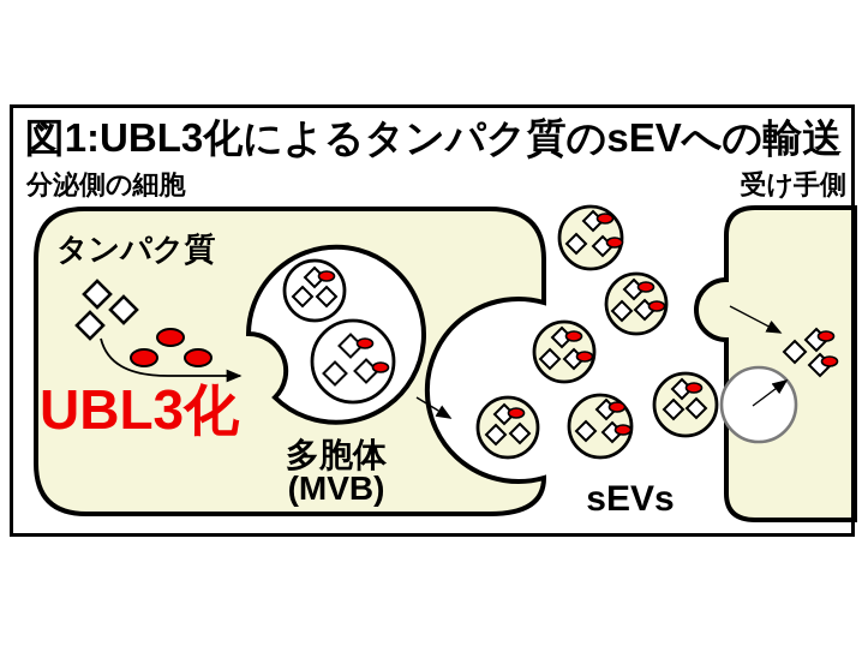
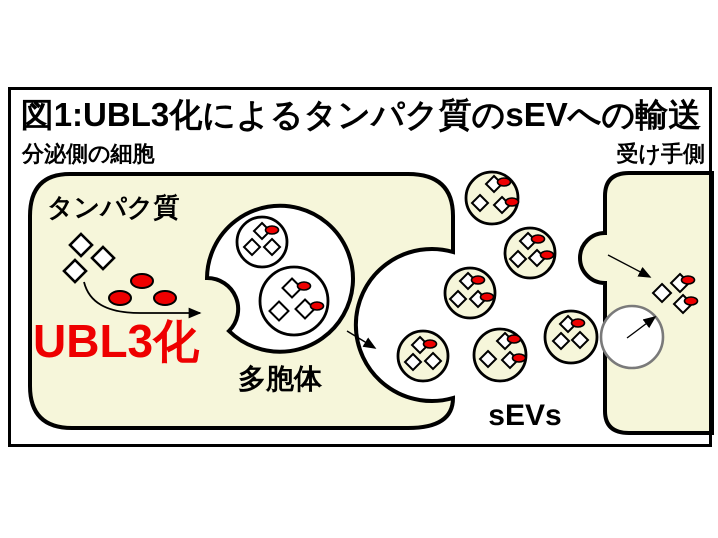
  図1:UBL3化によるタンパク質のsEVへの輸送
  分泌側の細胞
  受け手側
  タンパク質
  UBL3化
  多胞体
- (MVB)
  sEVs
